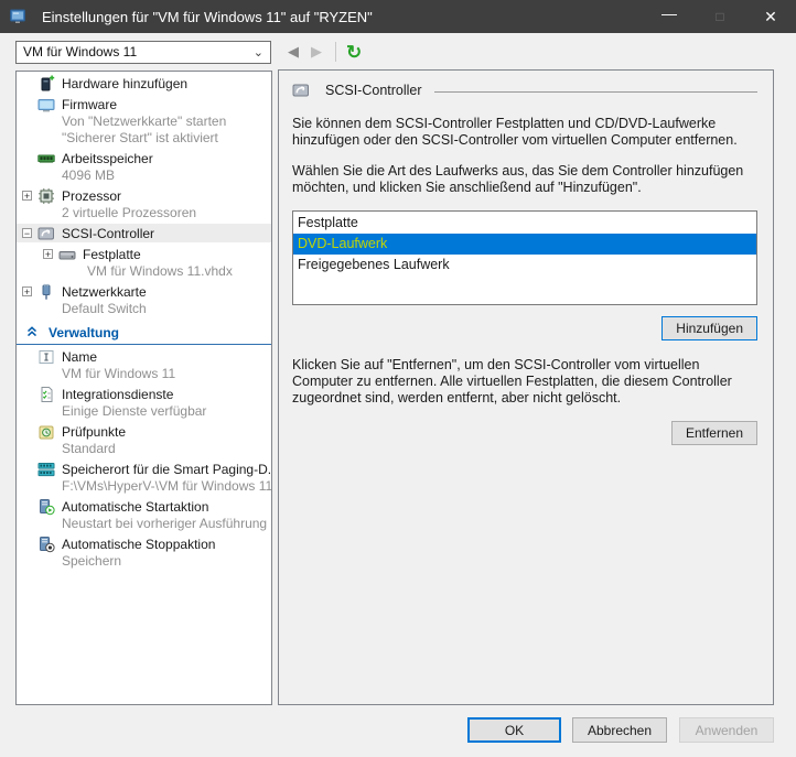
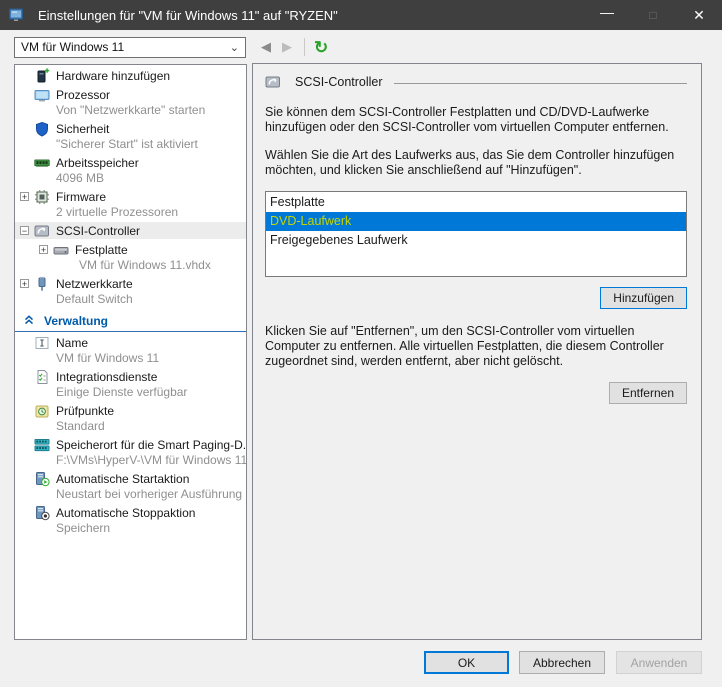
  Einstellungen für "VM für Windows 11" auf "RYZEN"
  —
  □
  ✕
  VM für Windows 11
  ⌄
  ◀
  ▶
  ↻
  Hardware hinzufügen
- Firmware
+ Prozessor
  Von "Netzwerkkarte" starten
+ Sicherheit
  "Sicherer Start" ist aktiviert
  Arbeitsspeicher
  4096 MB
  +
- Prozessor
+ Firmware
  2 virtuelle Prozessoren
  −
  SCSI-Controller
  +
  Festplatte
  VM für Windows 11.vhdx
  +
  Netzwerkkarte
  Default Switch
  Verwaltung
  Name
  VM für Windows 11
  Integrationsdienste
  Einige Dienste verfügbar
  Prüfpunkte
  Standard
  Speicherort für die Smart Paging-D.
  F:\VMs\HyperV-\VM für Windows 11
  Automatische Startaktion
  Neustart bei vorheriger Ausführung
  Automatische Stoppaktion
  Speichern
  SCSI-Controller
  Sie können dem SCSI-Controller Festplatten und CD/DVD-Laufwerke hinzufügen oder den SCSI-Controller vom virtuellen Computer entfernen.
  Wählen Sie die Art des Laufwerks aus, das Sie dem Controller hinzufügen möchten, und klicken Sie anschließend auf "Hinzufügen".
  Festplatte
  DVD-Laufwerk
  Freigegebenes Laufwerk
  Hinzufügen
  Klicken Sie auf "Entfernen", um den SCSI-Controller vom virtuellen Computer zu entfernen. Alle virtuellen Festplatten, die diesem Controller zugeordnet sind, werden entfernt, aber nicht gelöscht.
  Entfernen
  OK
  Abbrechen
  Anwenden
